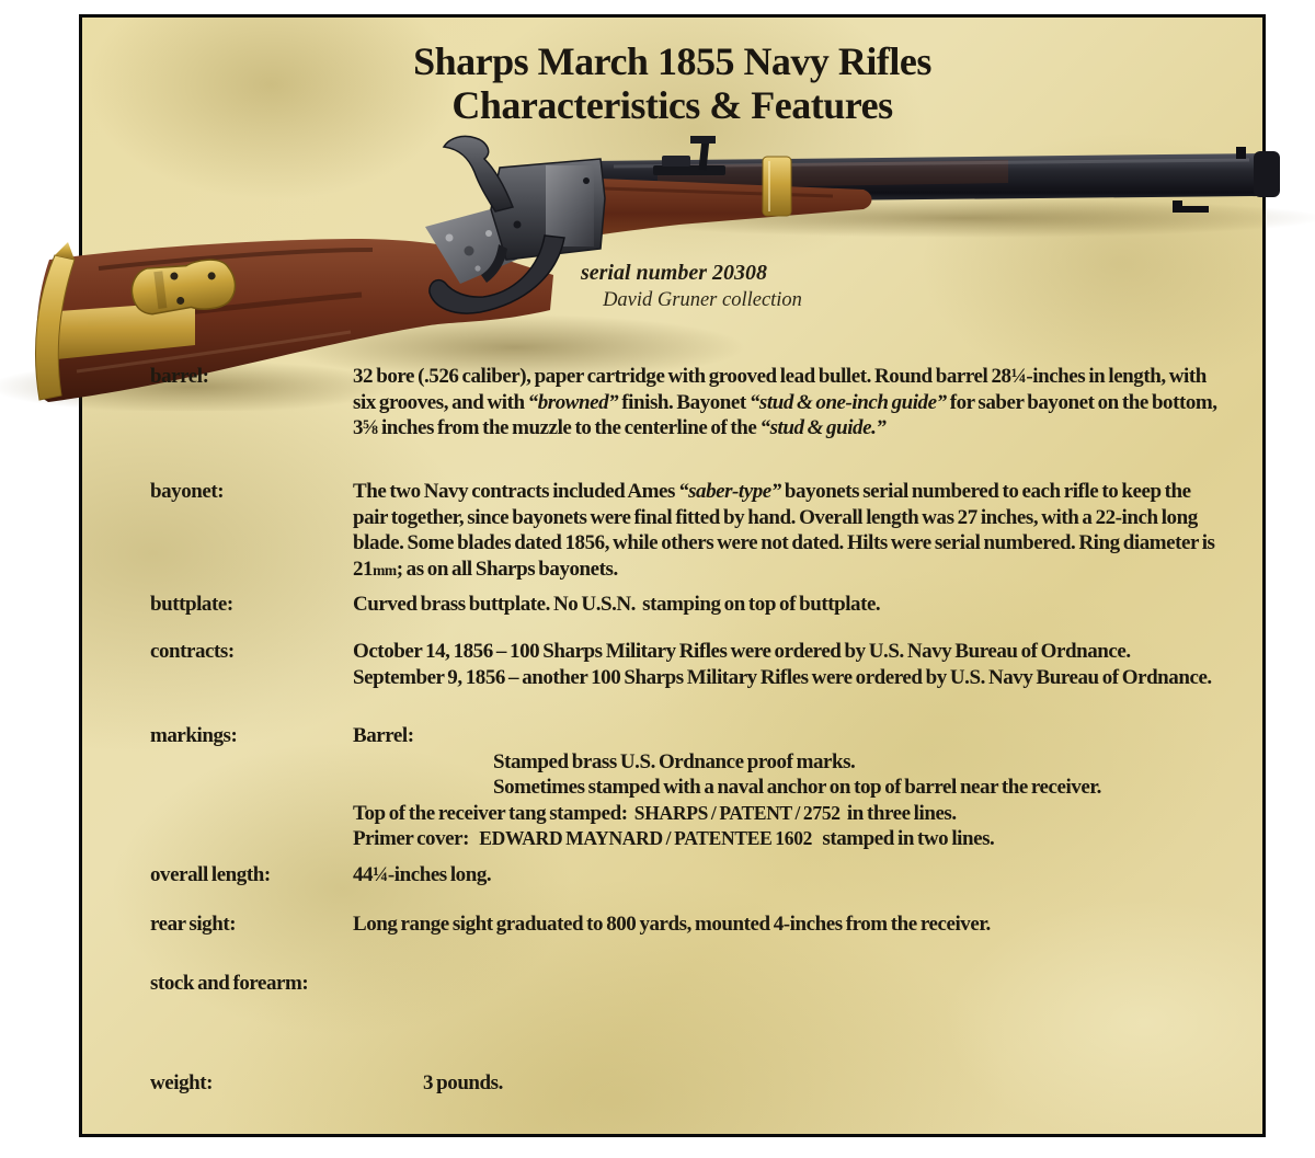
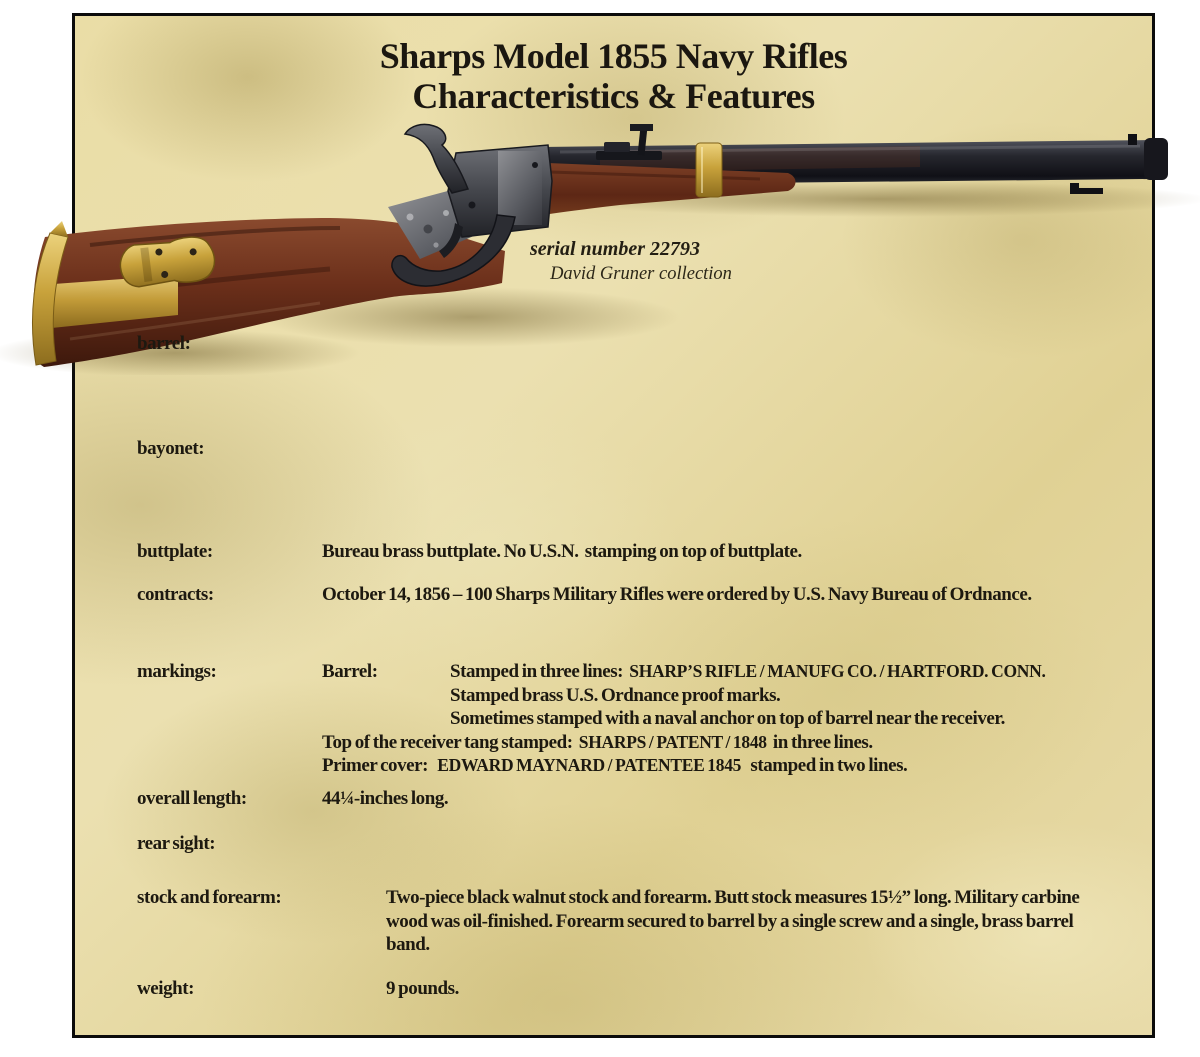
- Sharps March 1855 Navy Rifles
+ Sharps Model 1855 Navy Rifles
  Characteristics & Features
- serial number 20308
+ serial number 22793
  David Gruner collection
  barrel:
- 32 bore (.526 caliber), paper cartridge with grooved lead bullet. Round barrel 28¼-inches in length, with six grooves, and with “browned” finish. Bayonet “stud & one-inch guide” for saber bayonet on the bottom, 3⅝ inches from the muzzle to the centerline of the “stud & guide.”
  bayonet:
- The two Navy contracts included Ames “saber-type” bayonets serial numbered to each rifle to keep the pair together, since bayonets were final fitted by hand. Overall length was 27 inches, with a 22-inch long blade. Some blades dated 1856, while others were not dated. Hilts were serial numbered. Ring diameter is 21mm; as on all Sharps bayonets.
  buttplate:
- Curved brass buttplate. No U.S.N. stamping on top of buttplate.
+ Bureau brass buttplate. No U.S.N. stamping on top of buttplate.
  contracts:
  October 14, 1856 – 100 Sharps Military Rifles were ordered by U.S. Navy Bureau of Ordnance.
- September 9, 1856 – another 100 Sharps Military Rifles were ordered by U.S. Navy Bureau of Ordnance.
  markings:
  Barrel:
+ Stamped in three lines: SHARP’S RIFLE / MANUFG CO. / HARTFORD. CONN.
  Stamped brass U.S. Ordnance proof marks.
  Sometimes stamped with a naval anchor on top of barrel near the receiver.
- Top of the receiver tang stamped: SHARPS / PATENT / 2752 in three lines.
+ Top of the receiver tang stamped: SHARPS / PATENT / 1848 in three lines.
- Primer cover: EDWARD MAYNARD / PATENTEE 1602 stamped in two lines.
+ Primer cover: EDWARD MAYNARD / PATENTEE 1845 stamped in two lines.
  overall length:
  44¼-inches long.
  rear sight:
- Long range sight graduated to 800 yards, mounted 4-inches from the receiver.
  stock and forearm:
+ Two-piece black walnut stock and forearm. Butt stock measures 15½” long. Military carbine wood was oil-finished. Forearm secured to barrel by a single screw and a single, brass barrel band.
  weight:
- 3 pounds.
+ 9 pounds.
